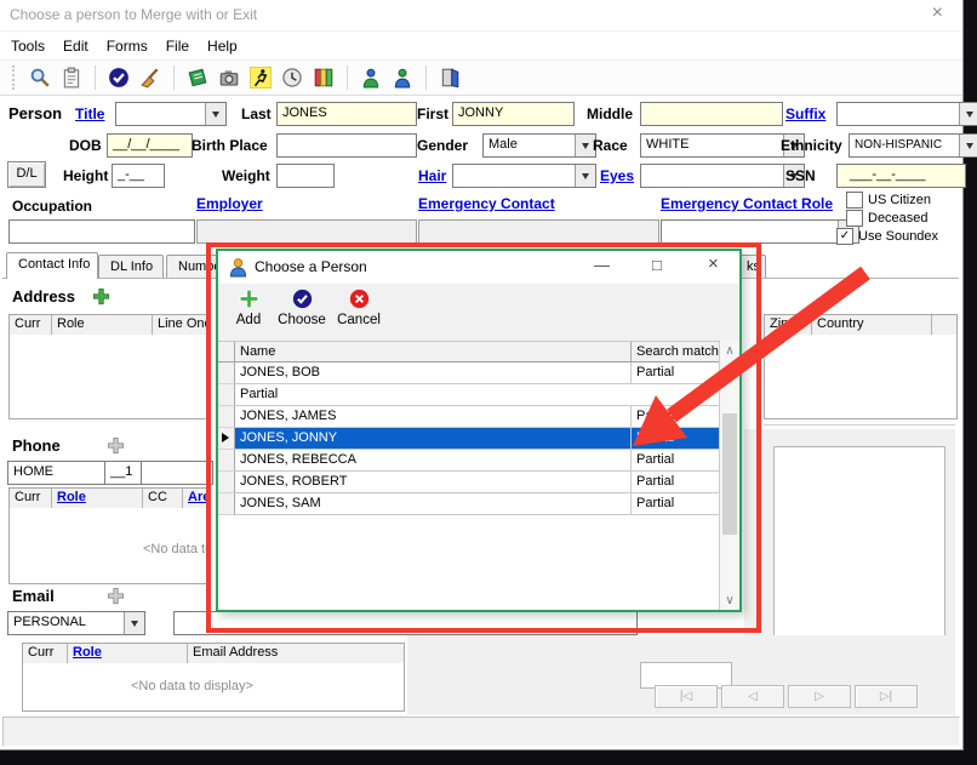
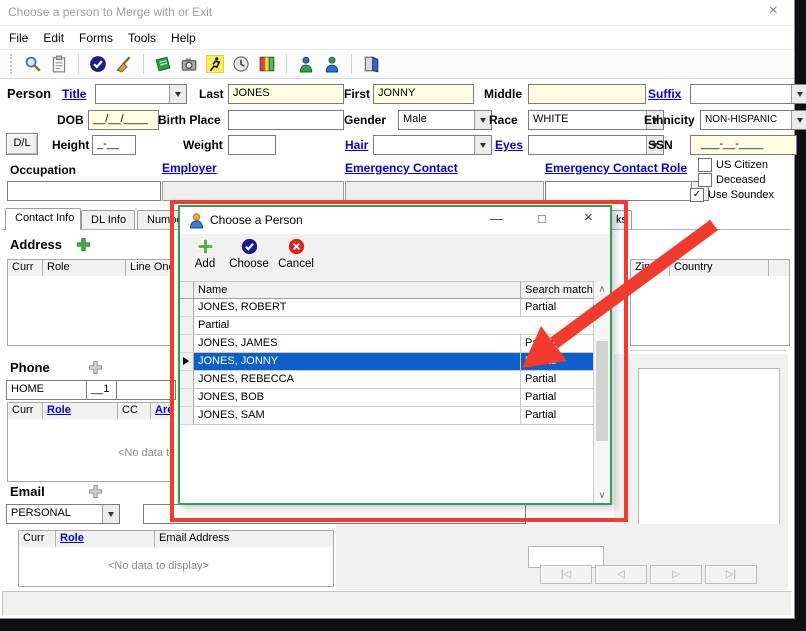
  Choose a person to Merge with or Exit
  ×
- Tools
+ File
  Edit
  Forms
- File
+ Tools
  Help
  Person
  Title
  Last
  JONES
  First
  JONNY
  Middle
  Suffix
  DOB
  __/__/____
  Birth Place
  Gender
  Male
  Race
  WHITE
  Ethnicity
  NON-HISPANIC
  D/L
  Height
  _-__
  Weight
  Hair
  Eyes
  SSN
  ___-__-____
  Occupation
  Employer
  Emergency Contact
  Emergency Contact Role
  US Citizen
  Deceased
  ✓
  Use Soundex
  DL Info
  ks
  Contact Info
  Address
  Curr
  Role
  Line On
  Country
  Phone
  HOME
  __1
  Curr
  Role
  CC
  Are
  <No data t
  Email
  PERSONAL
  Curr
  Role
  Email Address
  <No data to display>
  |◁
  ◁
  ▷
  ▷|
  Choose a Person
  —
  □
  ×
  Add
  Choose
  Cancel
  Name
  Search match
- JONES, BOB
+ JONES, ROBERT
  Partial
  Partial
  JONES, JAMES
  JONES, JONNY
  JONES, REBECCA
  Partial
- JONES, ROBERT
+ JONES, BOB
  Partial
  JONES, SAM
  Partial
  ∧
  ∨
